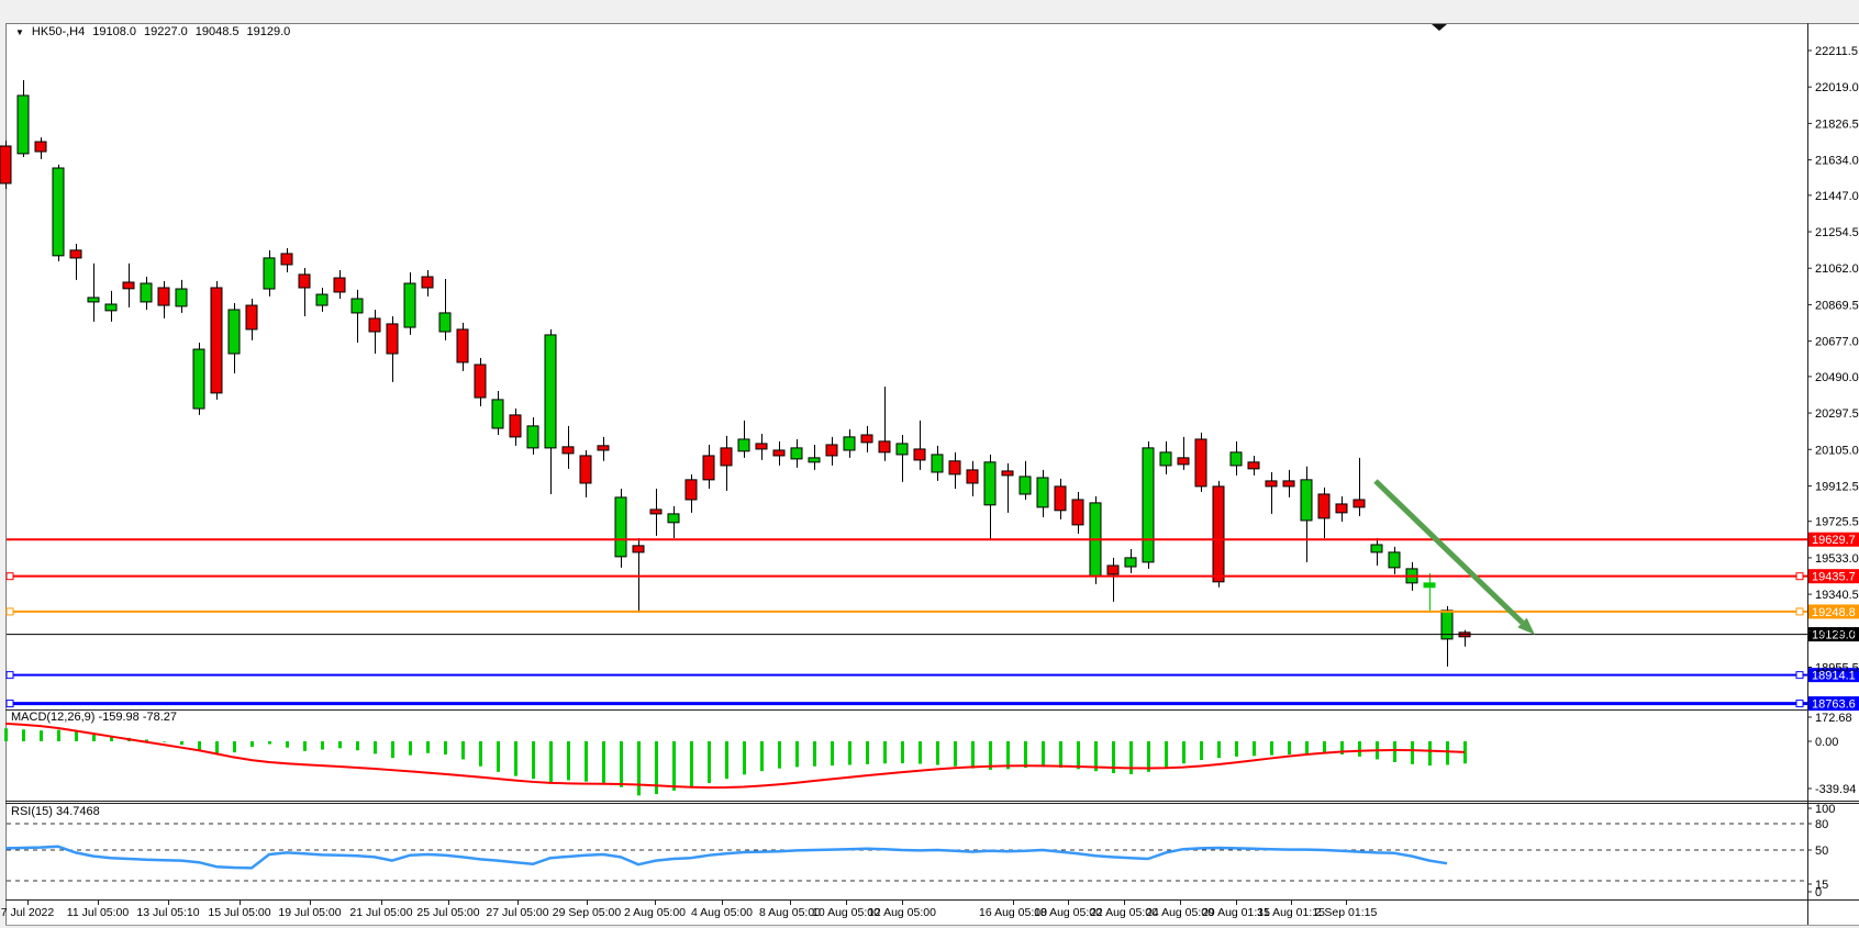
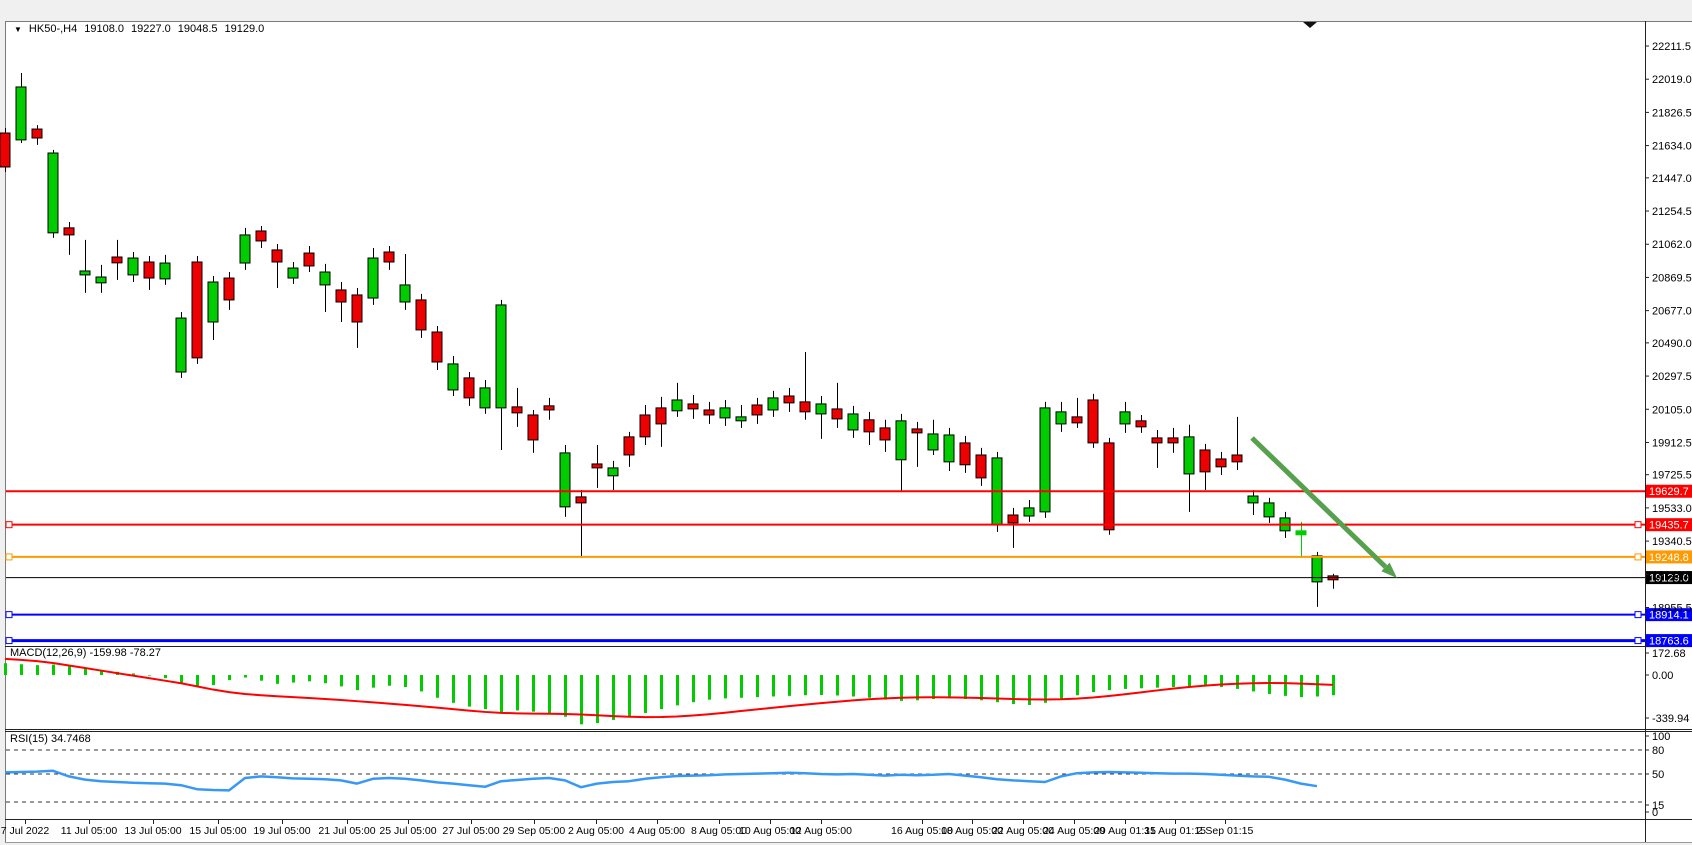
  19629.7
  19435.7
  19248.8
  19129.0
  18914.1
  18763.6
  22211.5
  22019.0
  21826.5
  21634.0
  21447.0
  21254.5
  21062.0
  20869.5
  20677.0
  20490.0
  20297.5
  20105.0
  19912.5
  19725.5
  19533.0
  19340.5
  19148.0
  18955.5
  172.68
  0.00
  -339.94
  100
  80
  50
  15
  0
  7 Jul 2022
  11 Jul 05:00
- 13 Jul 05:10
+ 13 Jul 05:00
  15 Jul 05:00
  19 Jul 05:00
  21 Jul 05:00
  25 Jul 05:00
  27 Jul 05:00
  29 Sep 05:00
  2 Aug 05:00
  4 Aug 05:00
  8 Aug 05:00
  10 Aug 05:00
  12 Aug 05:00
  16 Aug 05:00
  18 Aug 05:00
  22 Aug 05:00
  24 Aug 05:00
  29 Aug 01:15
  31 Aug 01:15
  2 Sep 01:15
  ▼
  HK50-,H4
  19108.0
  19227.0
  19048.5
  19129.0
  MACD(12,26,9) -159.98 -78.27
  RSI(15) 34.7468
